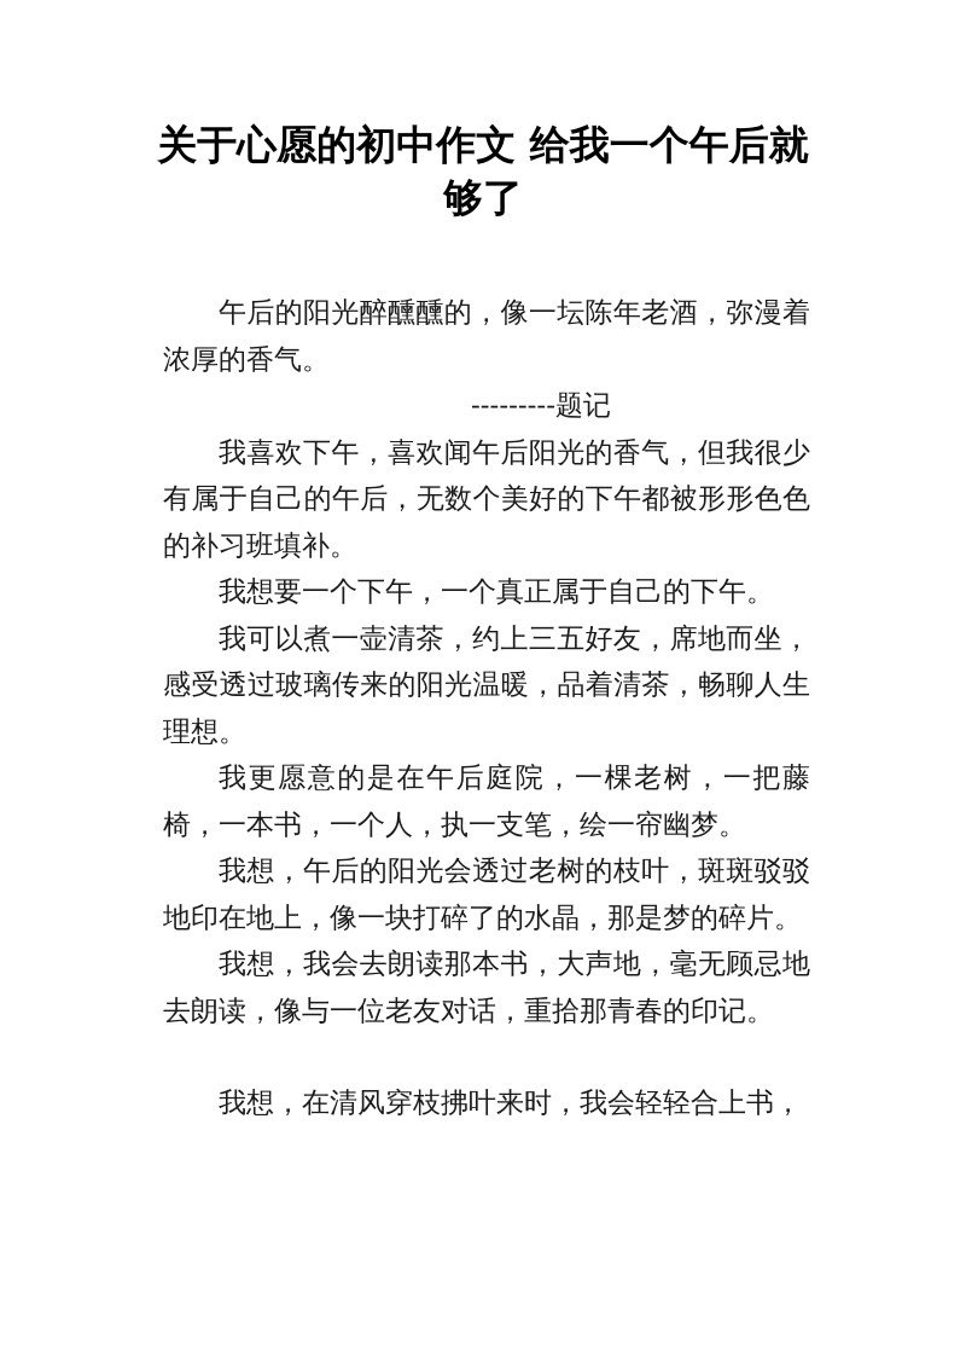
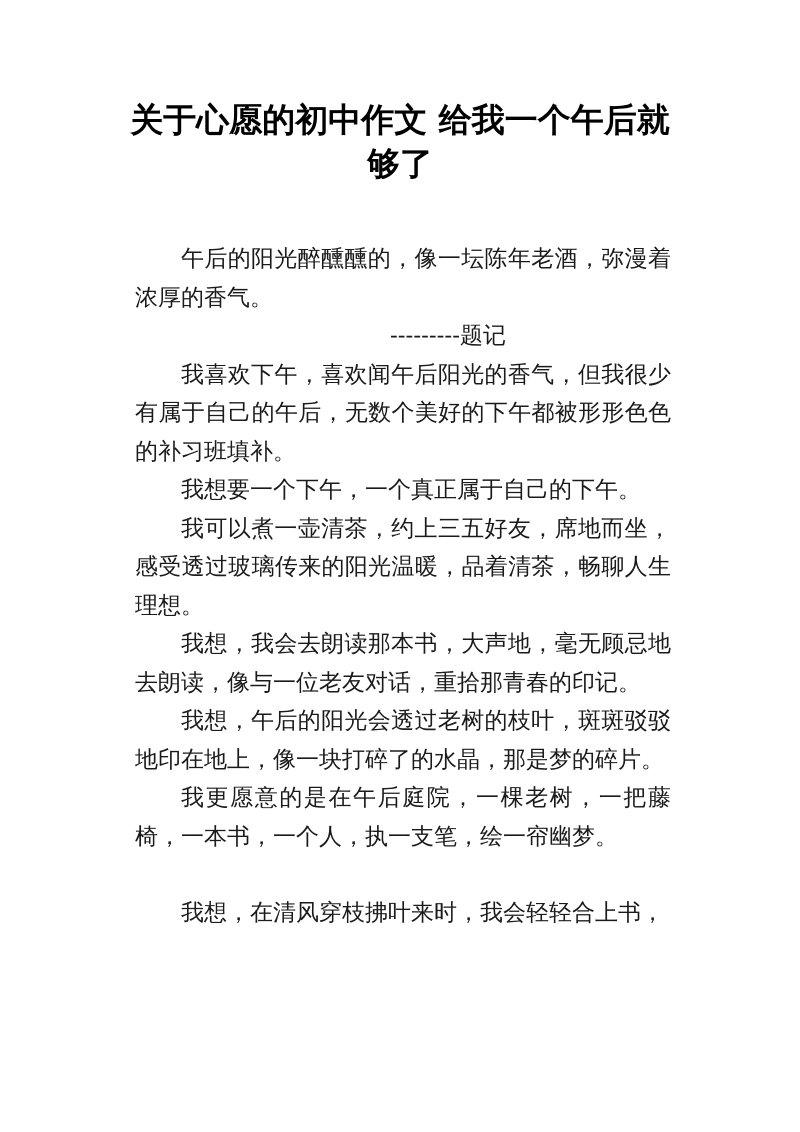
  关于心愿的初中作文 给我一个午后就够了
  午后的阳光醉醺醺的，像一坛陈年老酒，弥漫着浓厚的香气。
  ---------题记
  我喜欢下午，喜欢闻午后阳光的香气，但我很少有属于自己的午后，无数个美好的下午都被形形色色的补习班填补。
  我想要一个下午，一个真正属于自己的下午。
  我可以煮一壶清茶，约上三五好友，席地而坐，感受透过玻璃传来的阳光温暖，品着清茶，畅聊人生理想。
- 我更愿意的是在午后庭院，一棵老树，一把藤椅，一本书，一个人，执一支笔，绘一帘幽梦。
+ 我想，我会去朗读那本书，大声地，毫无顾忌地去朗读，像与一位老友对话，重拾那青春的印记。
  我想，午后的阳光会透过老树的枝叶，斑斑驳驳地印在地上，像一块打碎了的水晶，那是梦的碎片。
- 我想，我会去朗读那本书，大声地，毫无顾忌地去朗读，像与一位老友对话，重拾那青春的印记。
+ 我更愿意的是在午后庭院，一棵老树，一把藤椅，一本书，一个人，执一支笔，绘一帘幽梦。
  我想，在清风穿枝拂叶来时，我会轻轻合上书，
